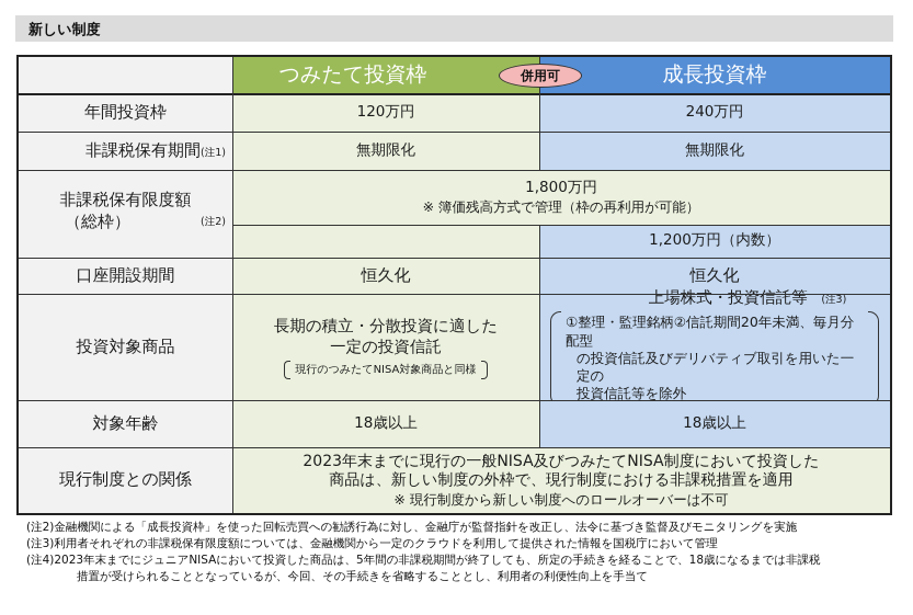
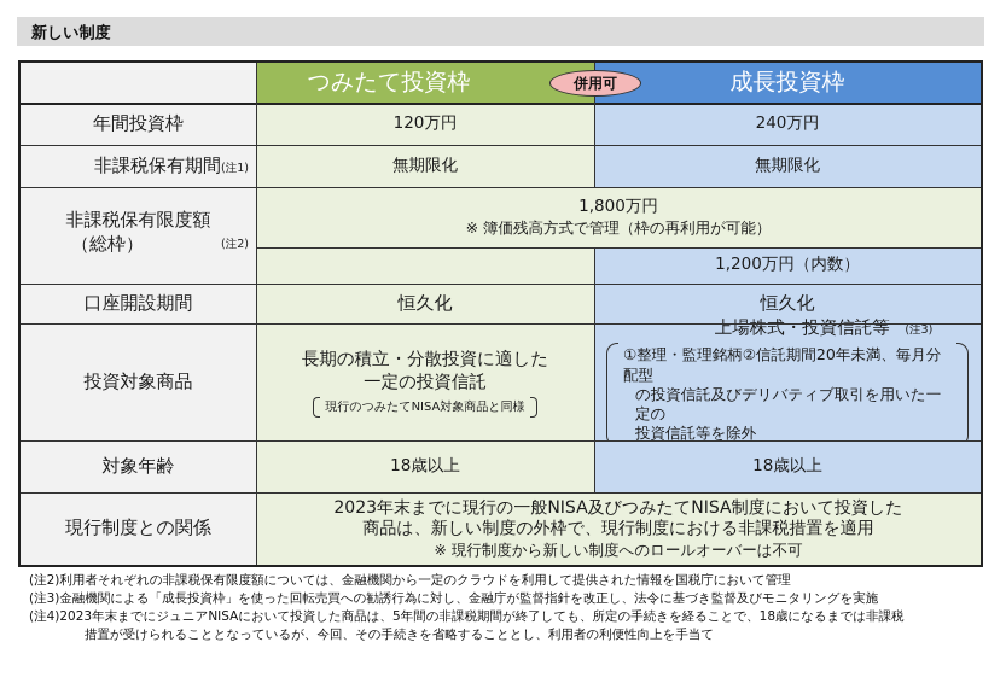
  新しい制度
  つみたて投資枠
  成長投資枠
  年間投資枠
  120万円
  240万円
  非課税保有期間(注1)
  無期限化
  無期限化
  非課税保有限度額
  （総枠）
  (注2)
  1,800万円
  ※ 簿価残高方式で管理（枠の再利用が可能）
  1,200万円（内数）
  口座開設期間
  恒久化
  恒久化
  投資対象商品
  長期の積立・分散投資に適した
  一定の投資信託
  現行のつみたてNISA対象商品と同様
  上場株式・投資信託等 (注3)
  ①整理・監理銘柄②信託期間20年未満、毎月分配型
  の投資信託及びデリバティブ取引を用いた一定の
  投資信託等を除外
  対象年齢
  18歳以上
  18歳以上
  現行制度との関係
  2023年末までに現行の一般NISA及びつみたてNISA制度において投資した
  商品は、新しい制度の外枠で、現行制度における非課税措置を適用
  ※ 現行制度から新しい制度へのロールオーバーは不可
  併用可
  (注2)
- 金融機関による「成長投資枠」を使った回転売買への勧誘行為に対し、金融庁が監督指針を改正し、法令に基づき監督及びモニタリングを実施
+ 利用者それぞれの非課税保有限度額については、金融機関から一定のクラウドを利用して提供された情報を国税庁において管理
  (注3)
- 利用者それぞれの非課税保有限度額については、金融機関から一定のクラウドを利用して提供された情報を国税庁において管理
+ 金融機関による「成長投資枠」を使った回転売買への勧誘行為に対し、金融庁が監督指針を改正し、法令に基づき監督及びモニタリングを実施
  (注4)
  2023年末までにジュニアNISAにおいて投資した商品は、5年間の非課税期間が終了しても、所定の手続きを経ることで、18歳になるまでは非課税
  措置が受けられることとなっているが、今回、その手続きを省略することとし、利用者の利便性向上を手当て
